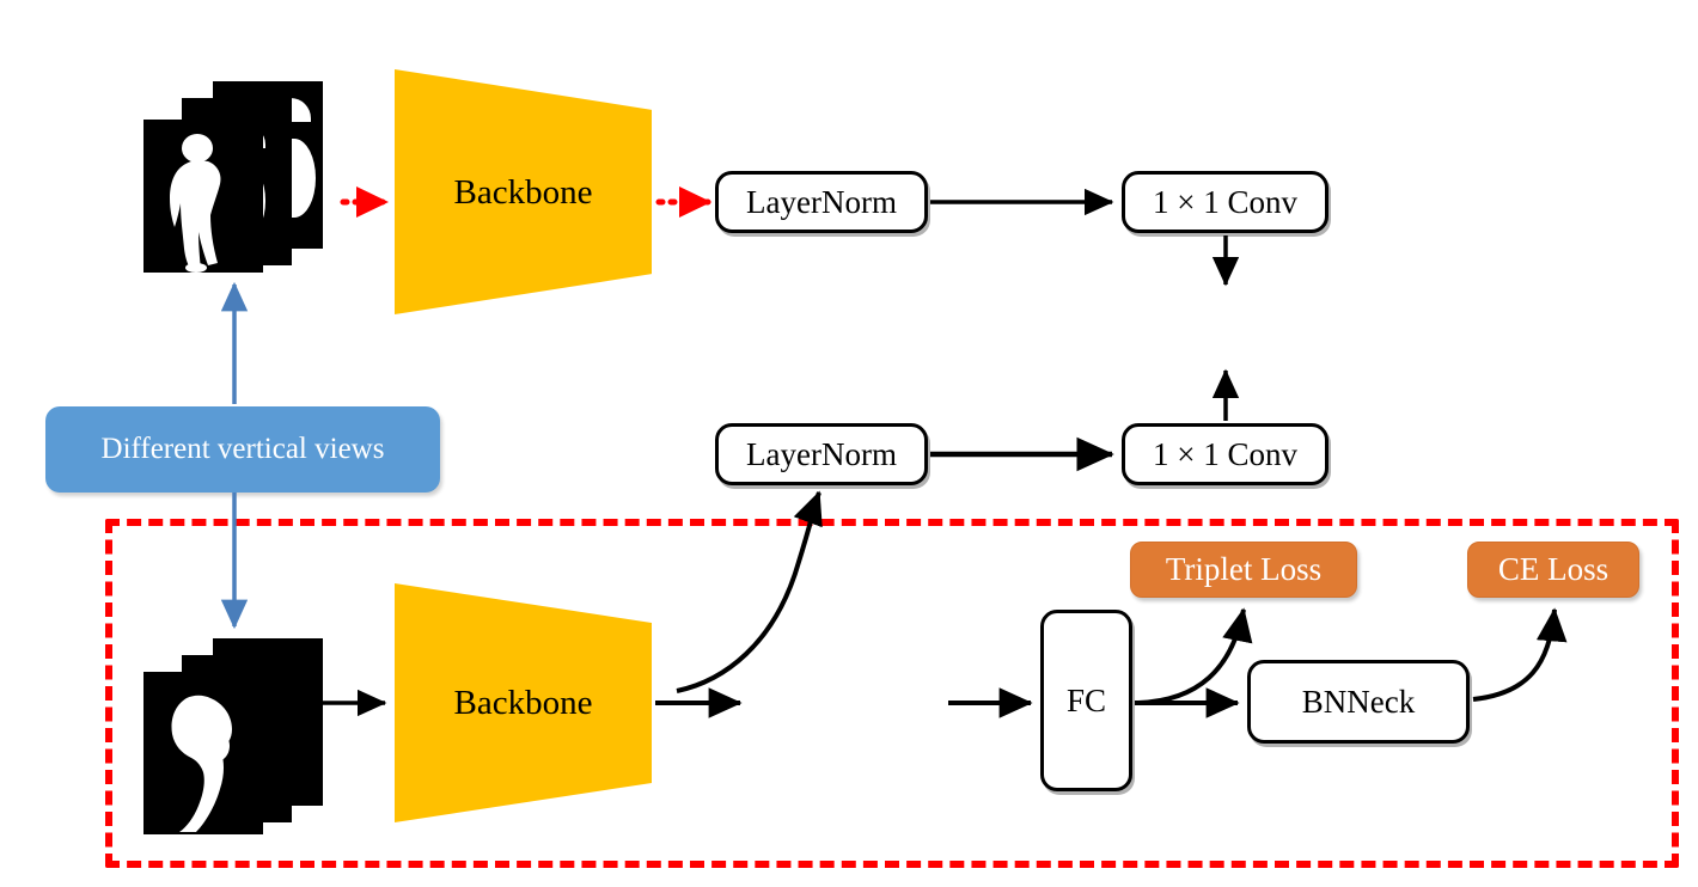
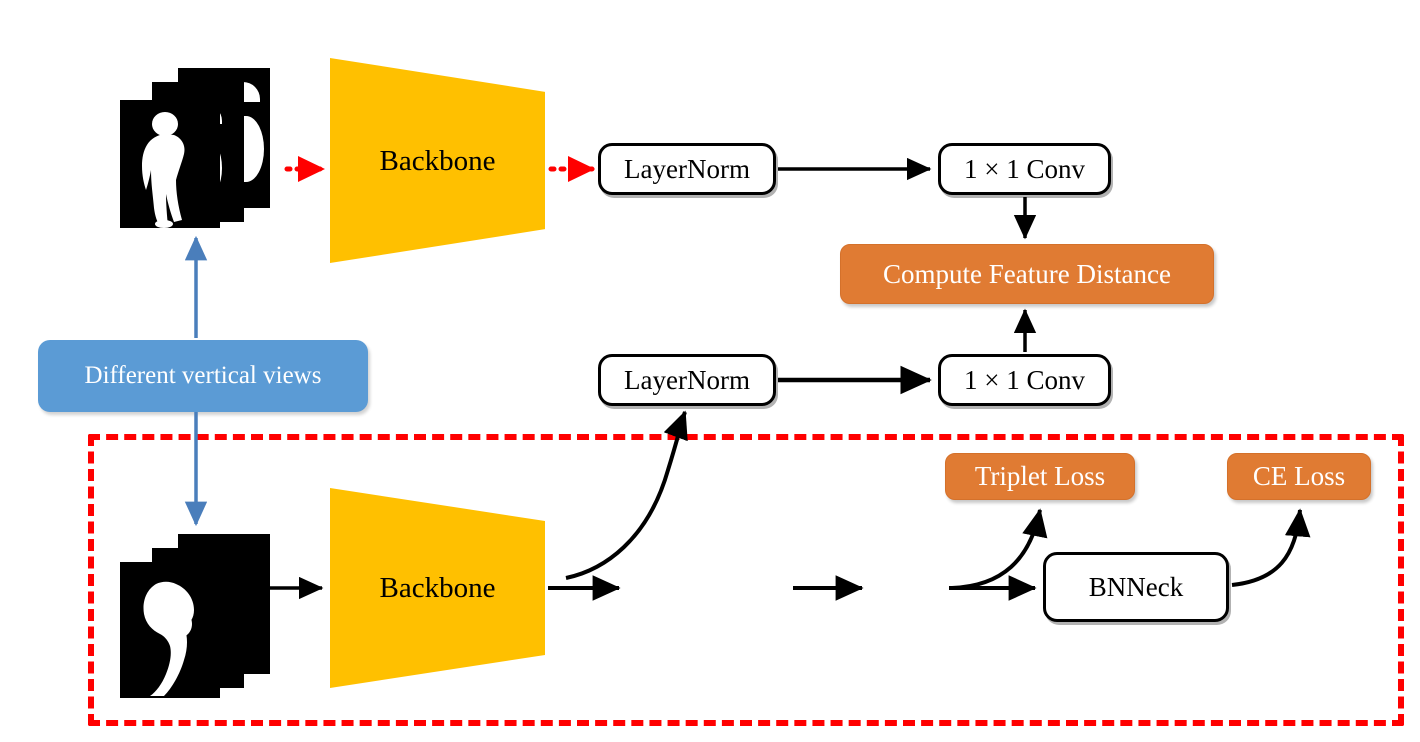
  Backbone
  Backbone
  LayerNorm
  1 × 1 Conv
+ Compute Feature Distance
  LayerNorm
  1 × 1 Conv
- FC
  BNNeck
  Triplet Loss
  CE Loss
  Different vertical views
